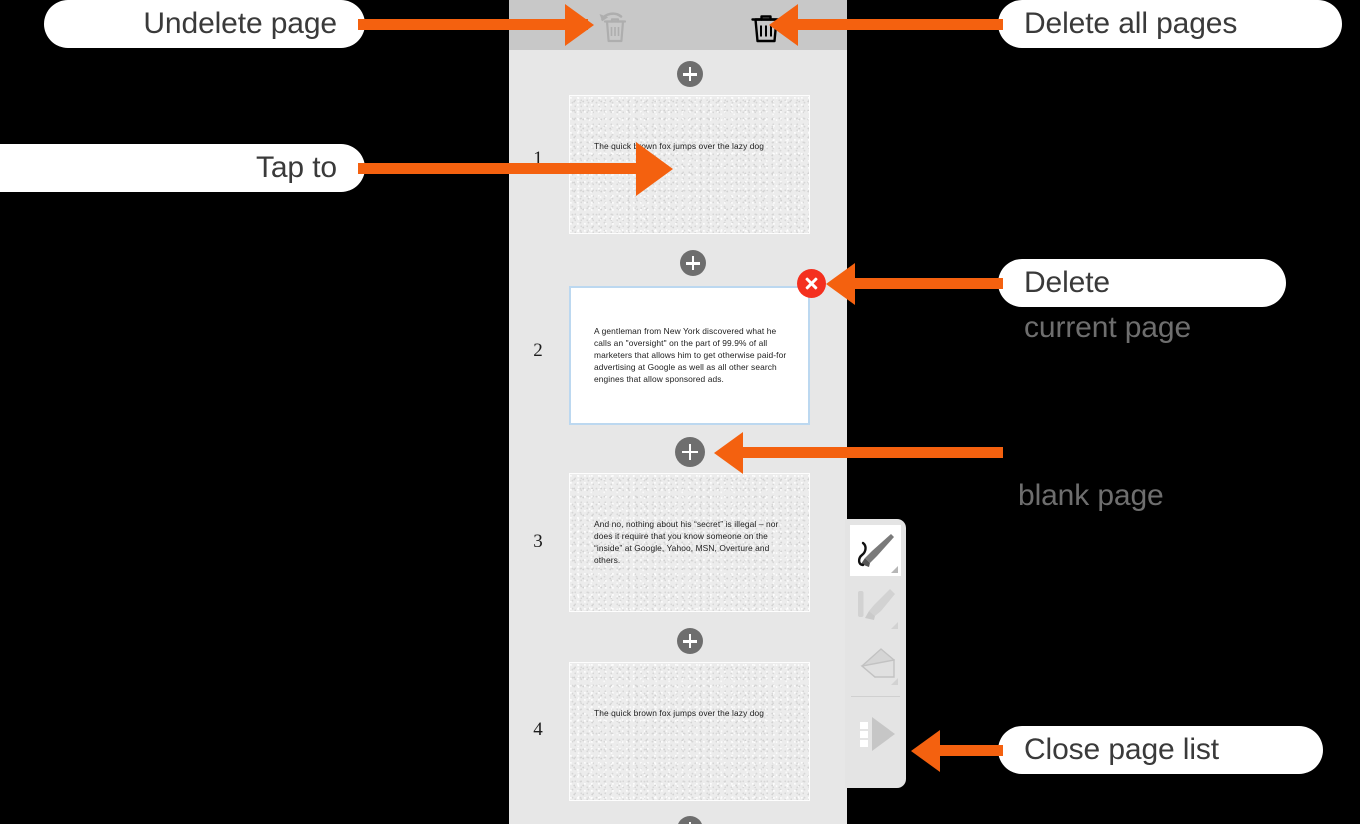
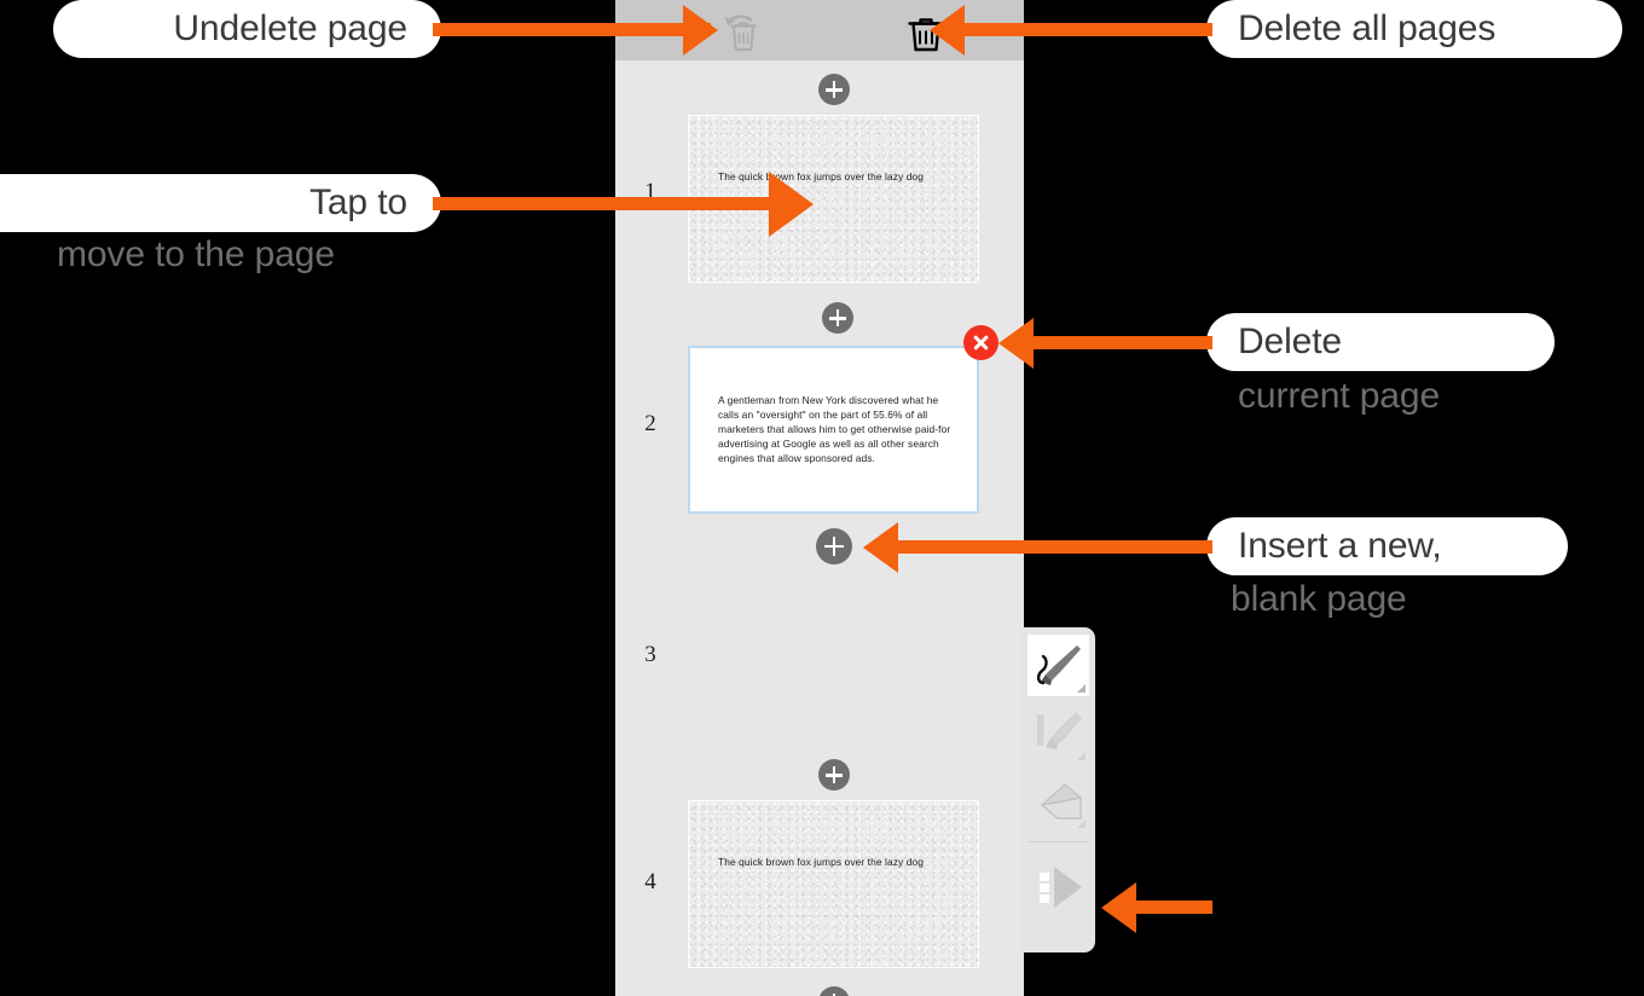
  1
  The quick brown fox jumps over the lazy dog
  2
- A gentleman from New York discovered what he calls an "oversight" on the part of 99.9% of all marketers that allows him to get otherwise paid-for advertising at Google as well as all other search engines that allow sponsored ads.
+ A gentleman from New York discovered what he calls an "oversight" on the part of 55.6% of all marketers that allows him to get otherwise paid-for advertising at Google as well as all other search engines that allow sponsored ads.
  3
- And no, nothing about his “secret” is illegal – nor does it require that you know someone on the “inside” at Google, Yahoo, MSN, Overture and others.
  4
  The quick brown fox jumps over the lazy dog
  Undelete page
  Delete all pages
  Tap to
+ move to the page
  Delete
  current page
+ Insert a new,
  blank page
- Close page list
